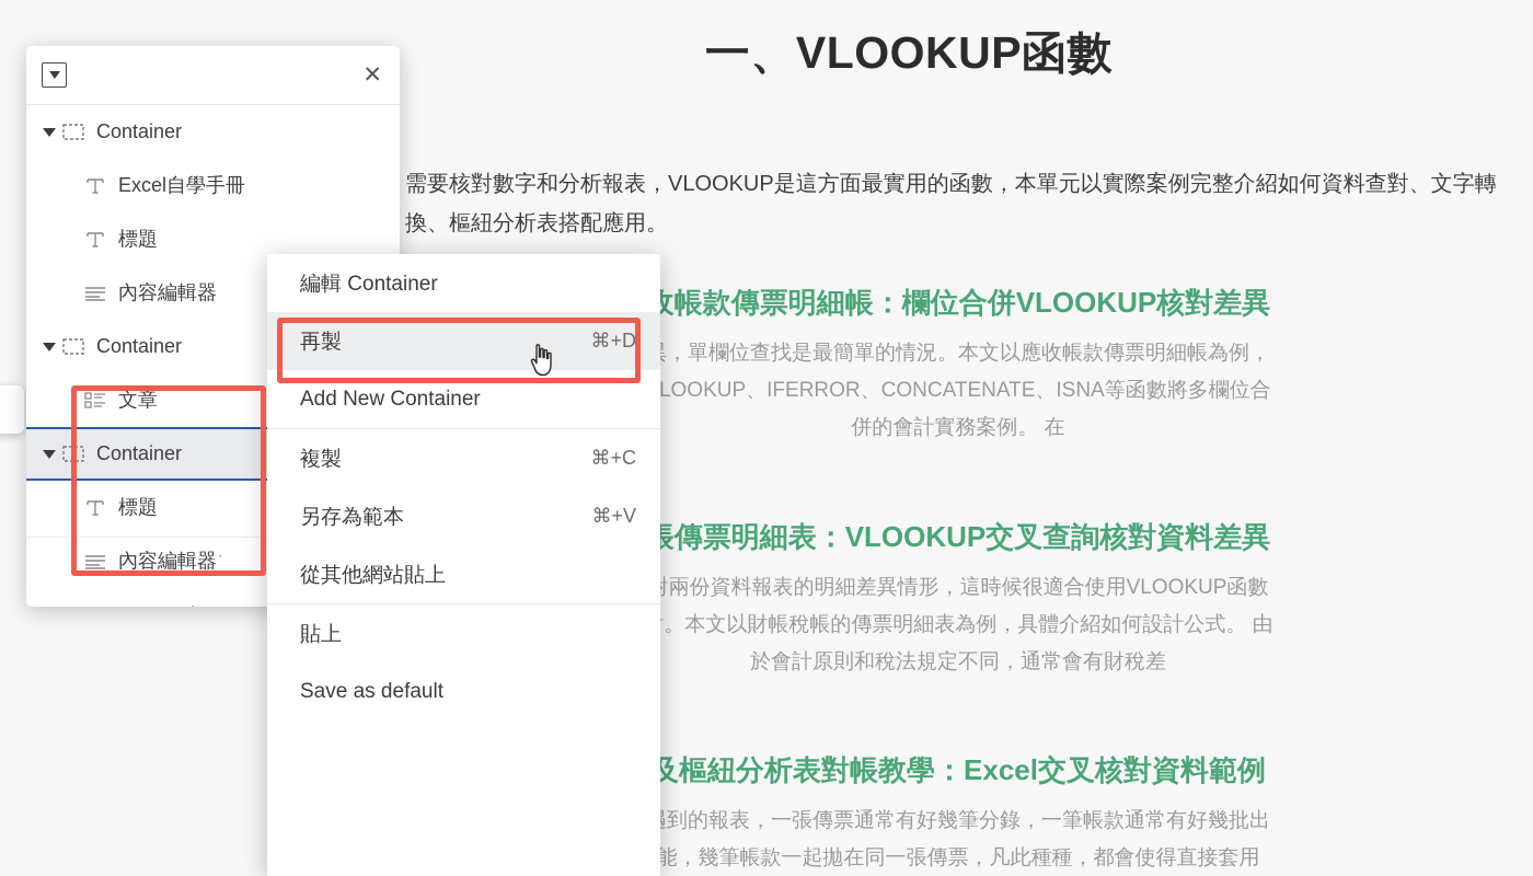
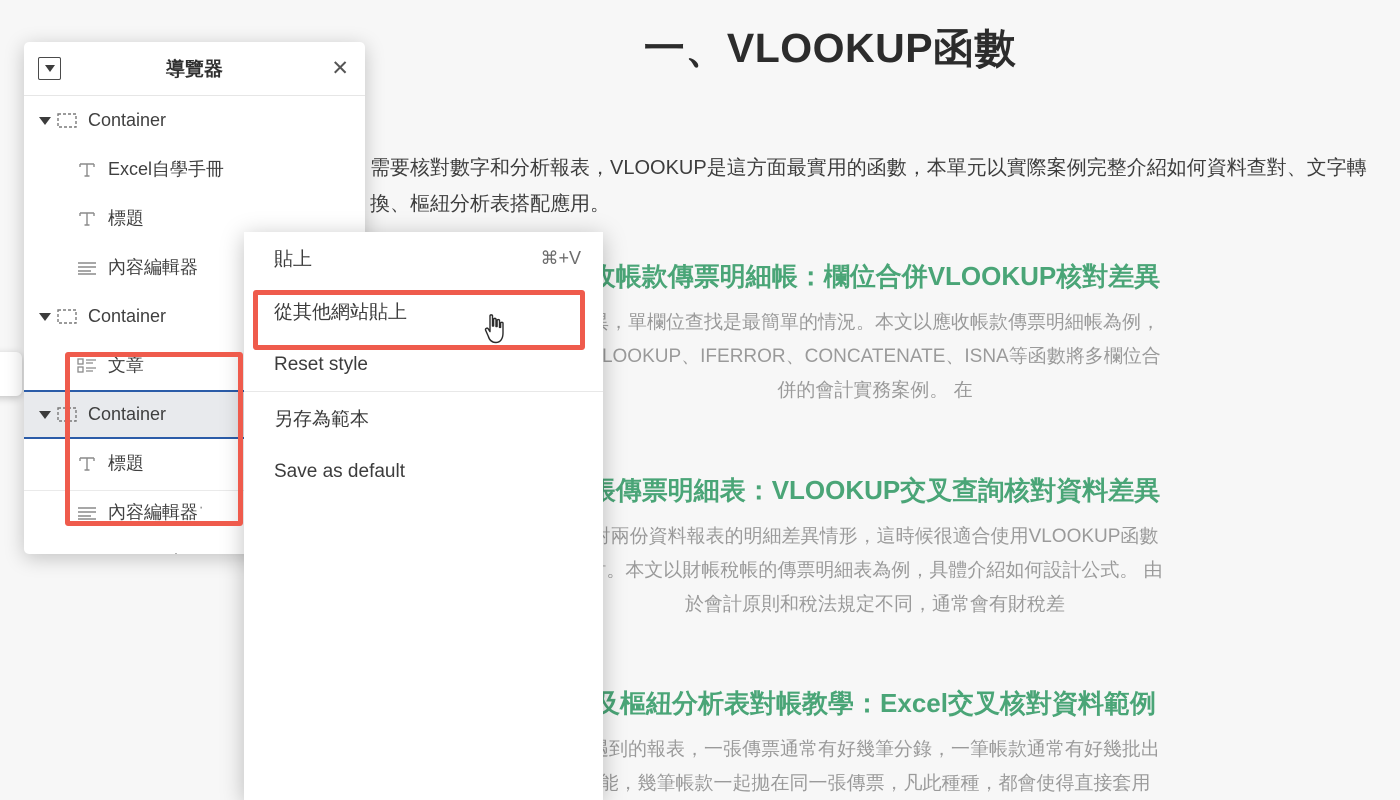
  一、VLOOKUP函數
  需要核對數字和分析報表，VLOOKUP是這方面最實用的函數，本單元以實際案例完整介紹如何資料查對、文字轉換、樞紐分析表搭配應用。
  帳款傳票明細帳：欄位合併VLOOKUP核對差異
  ，單欄位查找是最簡單的情況。本文以應收帳款傳票明細帳為例，
  LOOKUP、IFERROR、CONCATENATE、ISNA等函數將多欄位合
  併的會計實務案例。 在
  傳票明細表：VLOOKUP交叉查詢核對資料差異
  兩份資料報表的明細差異情形，這時候很適合使用VLOOKUP函數
  。本文以財帳稅帳的傳票明細表為例，具體介紹如何設計公式。 由
  於會計原則和稅法規定不同，通常會有財稅差
  及樞紐分析表對帳教學：Excel交叉核對資料範例
  到的報表，一張傳票通常有好幾筆分錄，一筆帳款通常有好幾批出
  能，幾筆帳款一起拋在同一張傳票，凡此種種，都會使得直接套用
+ 導覽器
  ✕
  Container
  Excel自學手冊
  標題
  內容編輯器
  Container
  文章
  Container
  標題
  內容編輯器
  ···
- 編輯 Container
- 再製
- ⌘+D
- Add New Container
- 複製
- ⌘+C
- 另存為範本
+ 貼上
  ⌘+V
  從其他網站貼上
+ Reset style
- 貼上
+ 另存為範本
  Save as default
